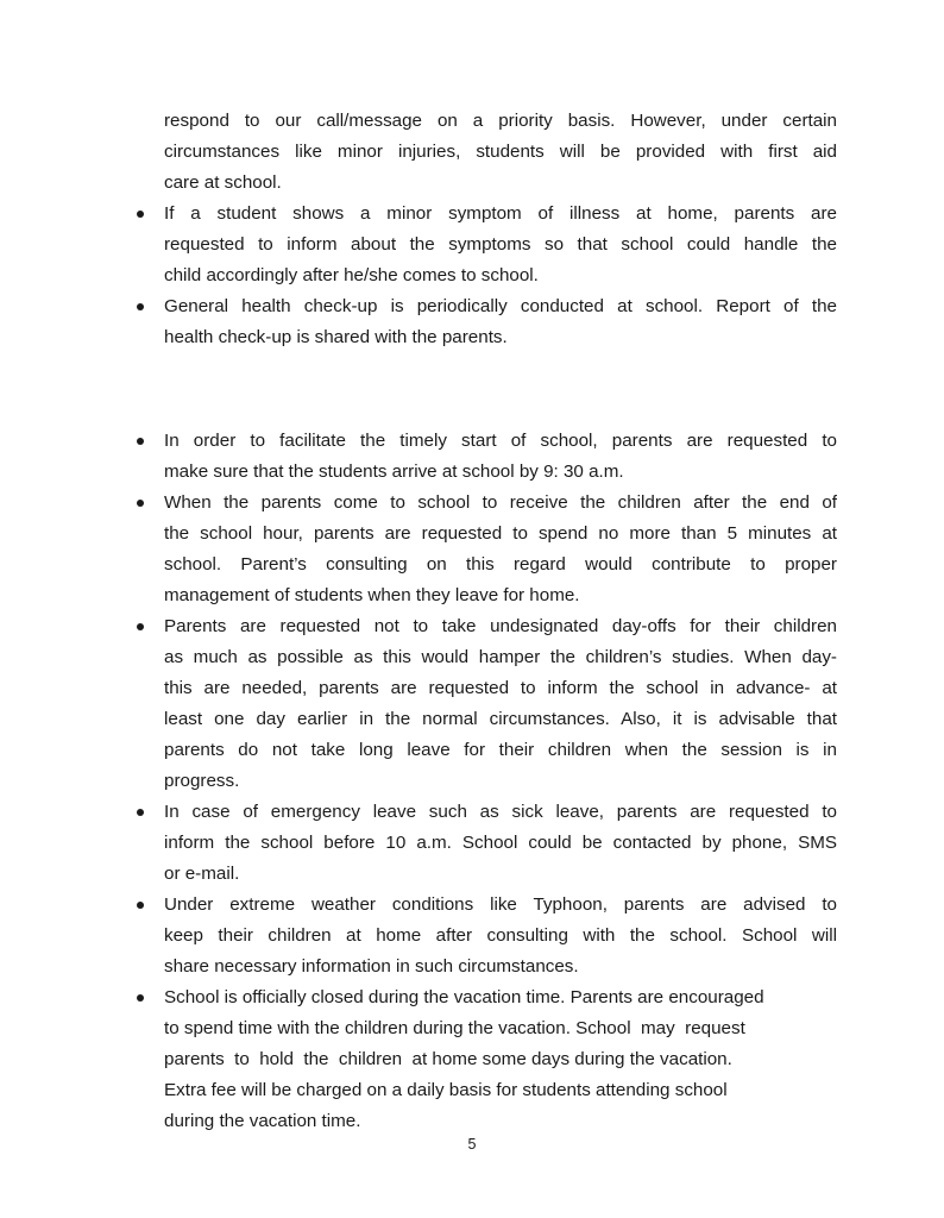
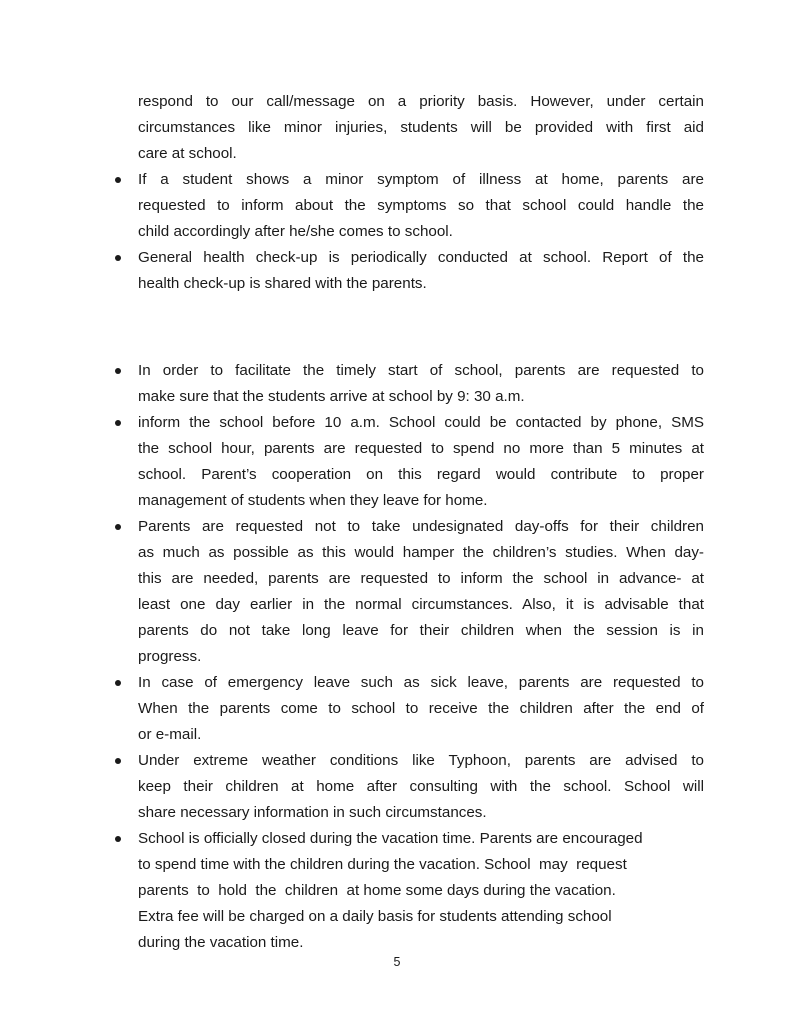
  respond to our call/message on a priority basis. However, under certain
  circumstances like minor injuries, students will be provided with first aid
  care at school.
  If a student shows a minor symptom of illness at home, parents are
  requested to inform about the symptoms so that school could handle the
  child accordingly after he/she comes to school.
  General health check-up is periodically conducted at school. Report of the
  health check-up is shared with the parents.
  In order to facilitate the timely start of school, parents are requested to
  make sure that the students arrive at school by 9: 30 a.m.
- When the parents come to school to receive the children after the end of
+ inform the school before 10 a.m. School could be contacted by phone, SMS
  the school hour, parents are requested to spend no more than 5 minutes at
- school. Parent’s consulting on this regard would contribute to proper
+ school. Parent’s cooperation on this regard would contribute to proper
  management of students when they leave for home.
  Parents are requested not to take undesignated day-offs for their children
  as much as possible as this would hamper the children’s studies. When day-
  this are needed, parents are requested to inform the school in advance- at
  least one day earlier in the normal circumstances. Also, it is advisable that
  parents do not take long leave for their children when the session is in
  progress.
  In case of emergency leave such as sick leave, parents are requested to
- inform the school before 10 a.m. School could be contacted by phone, SMS
+ When the parents come to school to receive the children after the end of
  or e-mail.
  Under extreme weather conditions like Typhoon, parents are advised to
  keep their children at home after consulting with the school. School will
  share necessary information in such circumstances.
  School is officially closed during the vacation time. Parents are encouraged
  to spend time with the children during the vacation. School may request
  parents to hold the children at home some days during the vacation.
  Extra fee will be charged on a daily basis for students attending school
  during the vacation time.
  5
